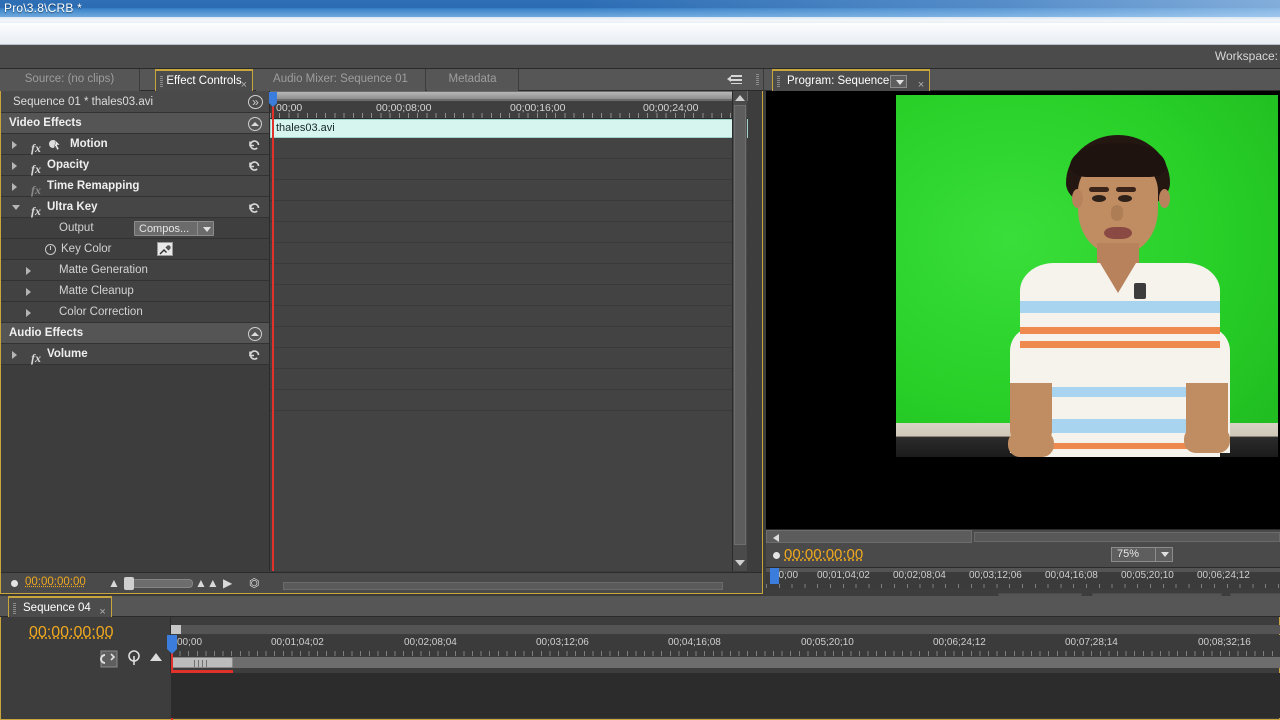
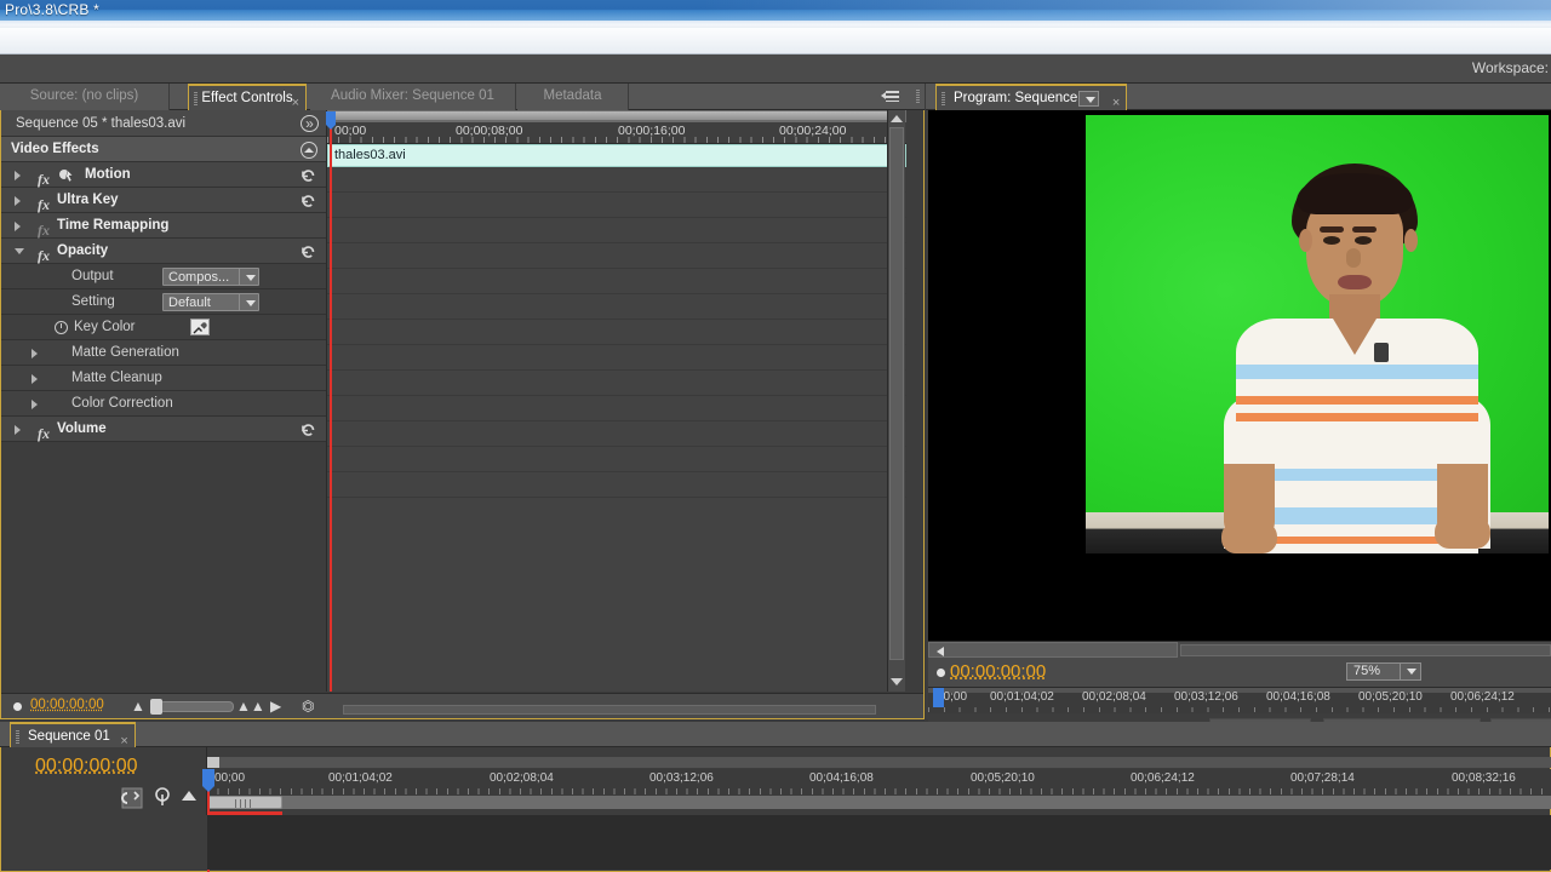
  Pro\3.8\CRB *
  Workspace:
  Source: (no clips)
  Effect Controls
  ×
  Audio Mixer: Sequence 01
  Metadata
- Sequence 01 * thales03.avi
+ Sequence 05 * thales03.avi
  »
  Video Effects
  fx
  Motion
  fx
- Opacity
+ Ultra Key
  fx
  Time Remapping
  fx
- Ultra Key
+ Opacity
  Output
  Compos...
+ Setting
+ Default
  Key Color
  Matte Generation
  Matte Cleanup
  Color Correction
- Audio Effects
  fx
  Volume
  00;00
  00;00;08;00
  00;00;16;00
  00;00;24;00
  thales03.avi
  00:00:00:00
  ▲
  ▲▲
  ▶
  ⏣
  Program: Sequence
  ×
  00:00:00:00
  75%
  0;00
  00;01;04;02
  00;02;08;04
  00;03;12;06
  00;04;16;08
  00;05;20;10
  00;06;24;12
- Sequence 04
+ Sequence 01
  ×
  00:00:00:00
  00;00
  00;01;04;02
  00;02;08;04
  00;03;12;06
  00;04;16;08
  00;05;20;10
  00;06;24;12
  00;07;28;14
  00;08;32;16
